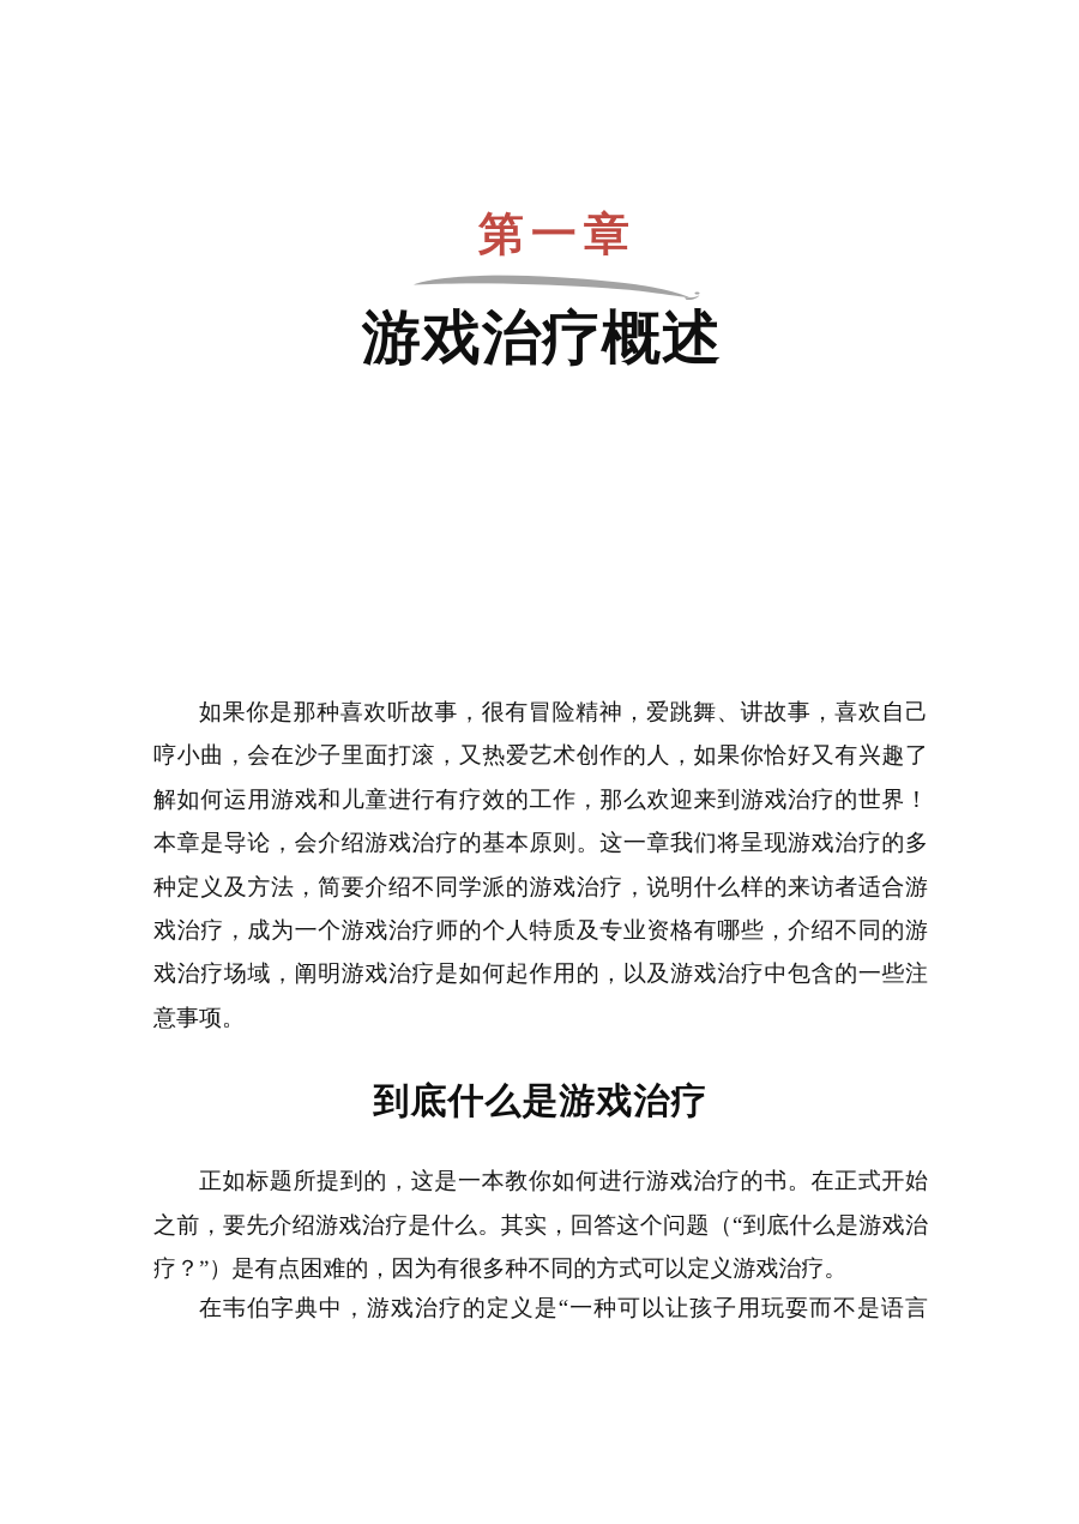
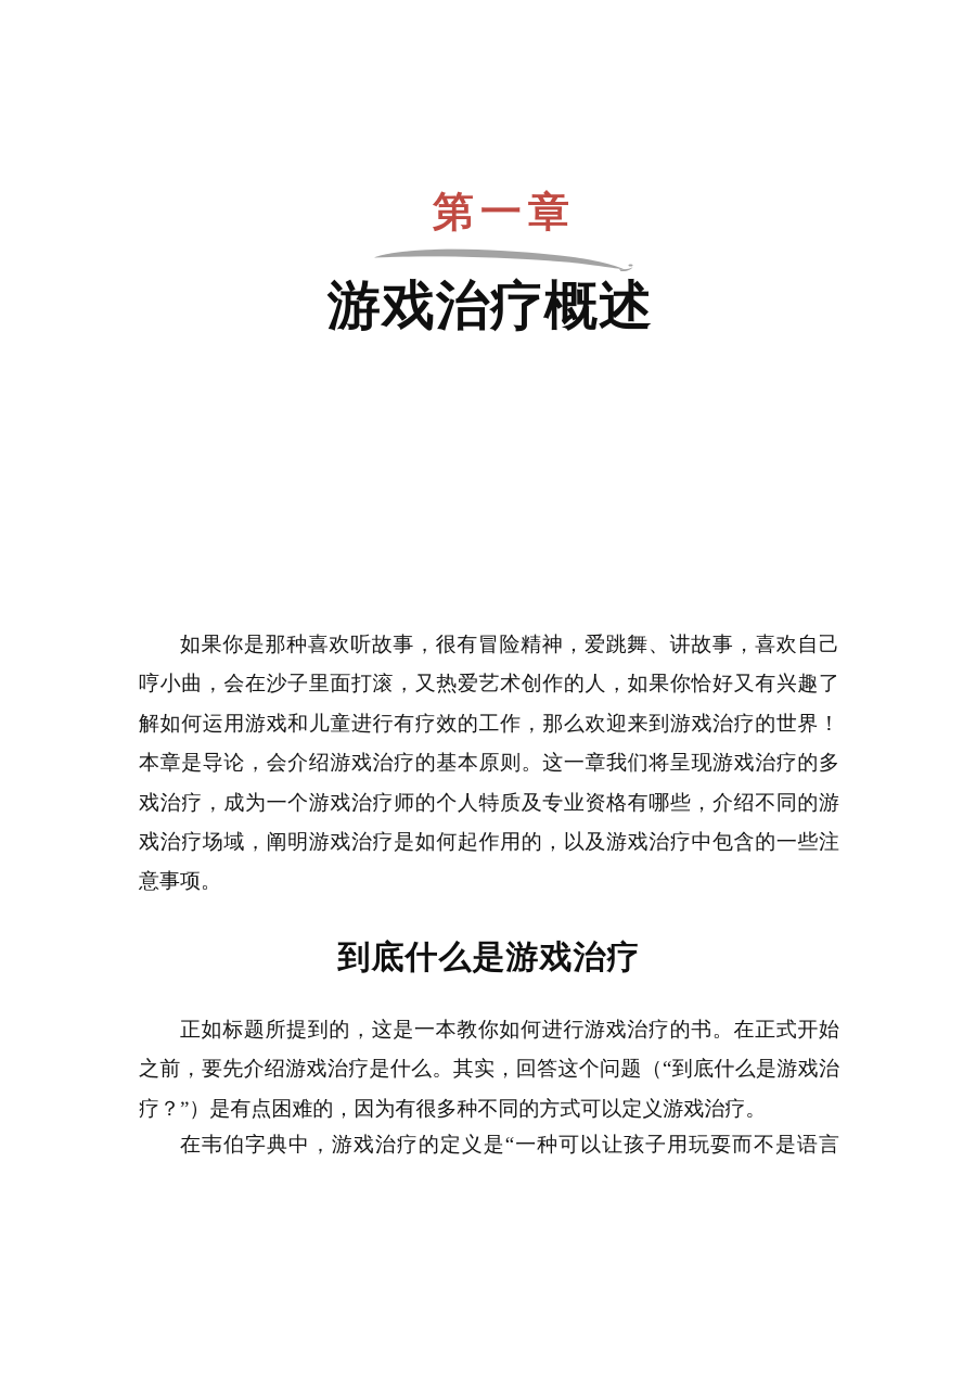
  第一章
  游戏治疗概述
  如果你是那种喜欢听故事，很有冒险精神，爱跳舞、讲故事，喜欢自己
  哼小曲，会在沙子里面打滚，又热爱艺术创作的人，如果你恰好又有兴趣了
  解如何运用游戏和儿童进行有疗效的工作，那么欢迎来到游戏治疗的世界！
  本章是导论，会介绍游戏治疗的基本原则。这一章我们将呈现游戏治疗的多
- 种定义及方法，简要介绍不同学派的游戏治疗，说明什么样的来访者适合游
  戏治疗，成为一个游戏治疗师的个人特质及专业资格有哪些，介绍不同的游
  戏治疗场域，阐明游戏治疗是如何起作用的，以及游戏治疗中包含的一些注
  意事项。
  到底什么是游戏治疗
  正如标题所提到的，这是一本教你如何进行游戏治疗的书。在正式开始
  之前，要先介绍游戏治疗是什么。其实，回答这个问题（“到底什么是游戏治
  疗？”）是有点困难的，因为有很多种不同的方式可以定义游戏治疗。
  在韦伯字典中，游戏治疗的定义是“一种可以让孩子用玩耍而不是语言
